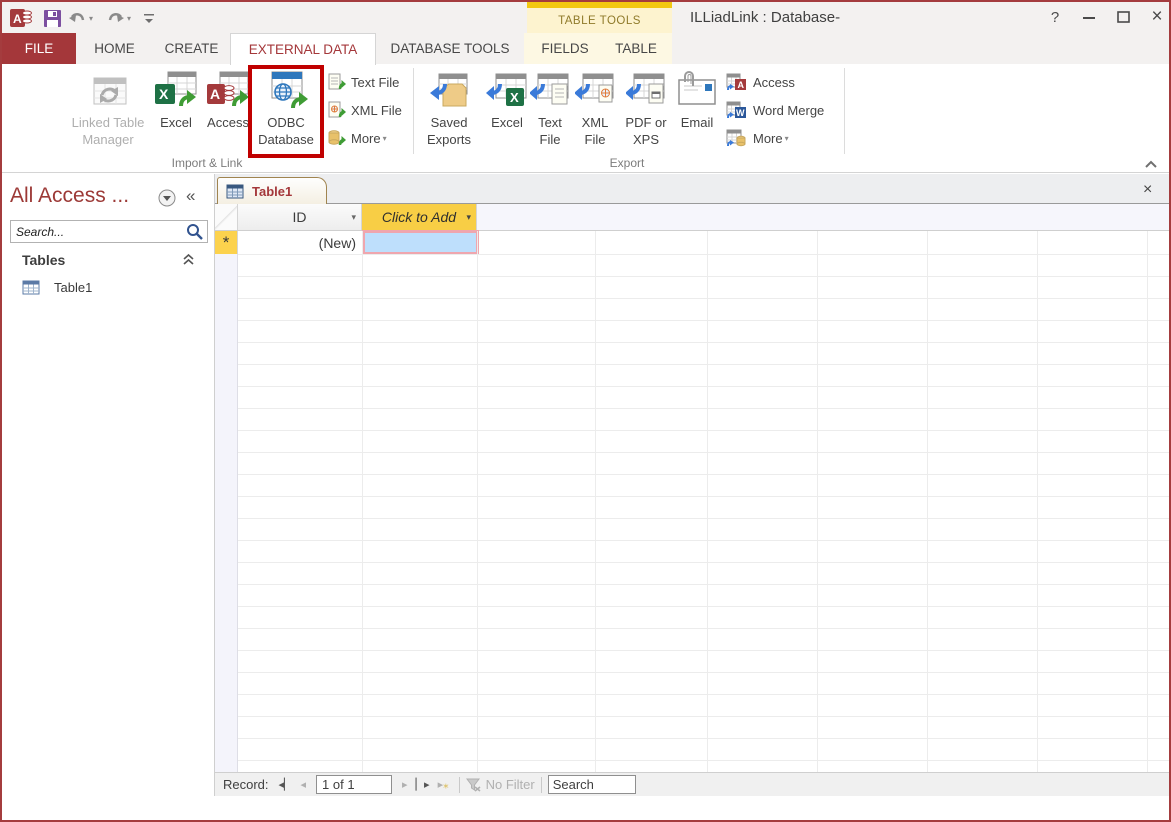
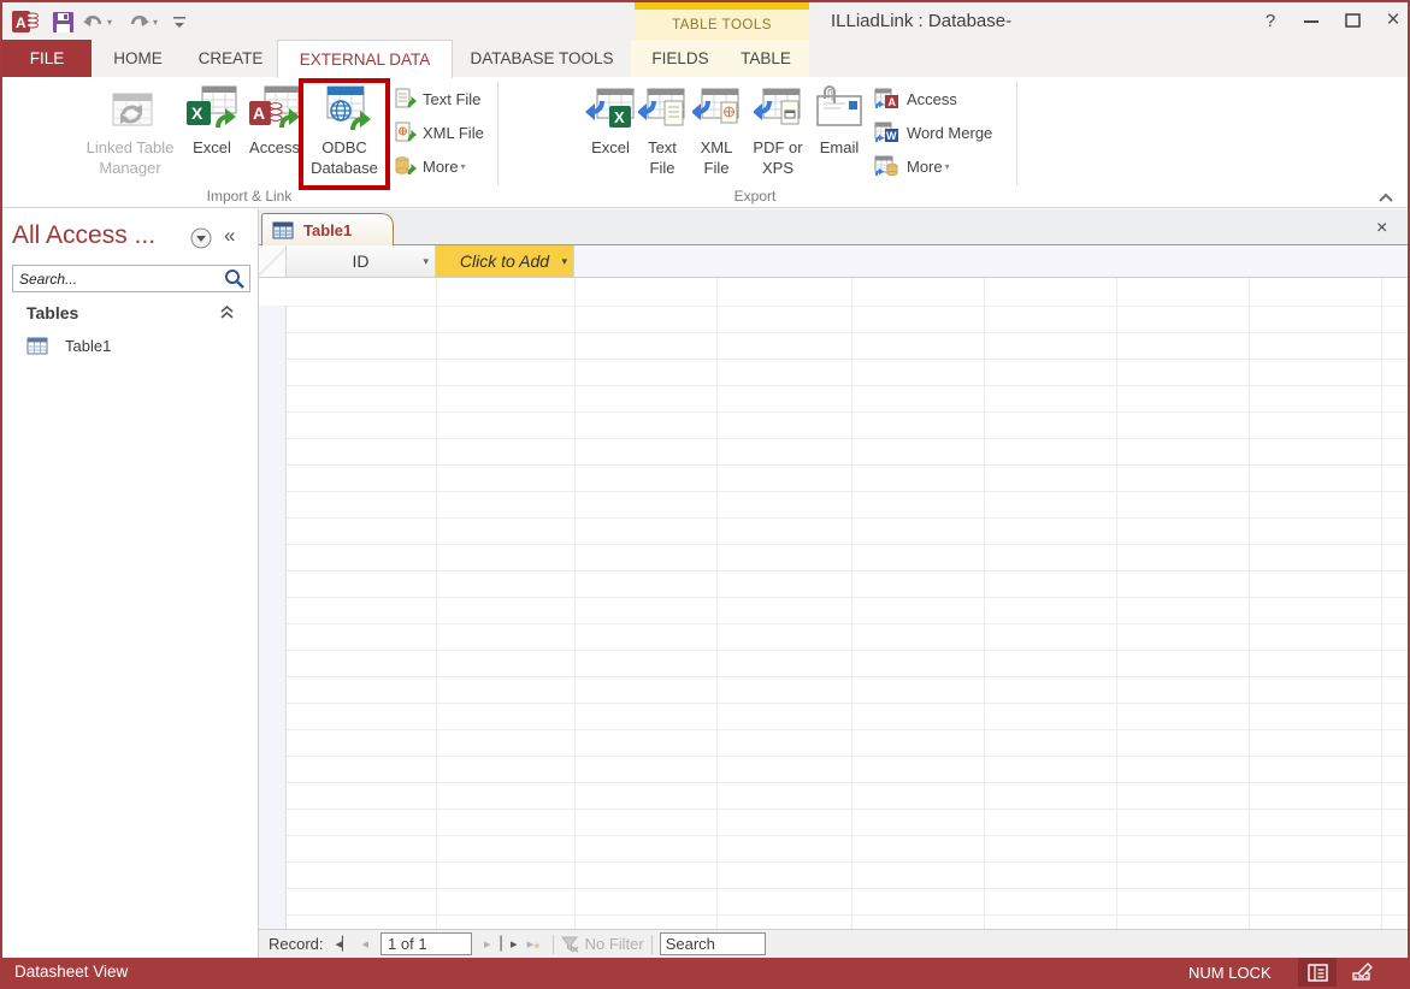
  A
  ▾
  ▾
  TABLE TOOLS
  ILLiadLink : Database-
  ?
  ×
  FILE
  HOME
  CREATE
  EXTERNAL DATA
  DATABASE TOOLS
  FIELDS
  TABLE
  Linked Table Manager
  X
  Excel
  A
  Access
  ODBC Database
  Text File
  XML File
  More
  ▾
  Import & Link
- Saved Exports
  X
  Excel
  Text File
  XML File
  PDF or XPS
  Email
  A
  Access
  W
  Word Merge
  More
  ▾
  Export
  All Access ...
  «
  Search...
  Tables
  Table1
  Table1
  ×
  ID
  ▾
  Click to Add
  ▾
- *
- (New)
  Record:
  ◂▏
  ◂
  1 of 1
  ▸
  ▏▸
  ▸⁎
  No Filter
  Search
+ Datasheet View
+ NUM LOCK
